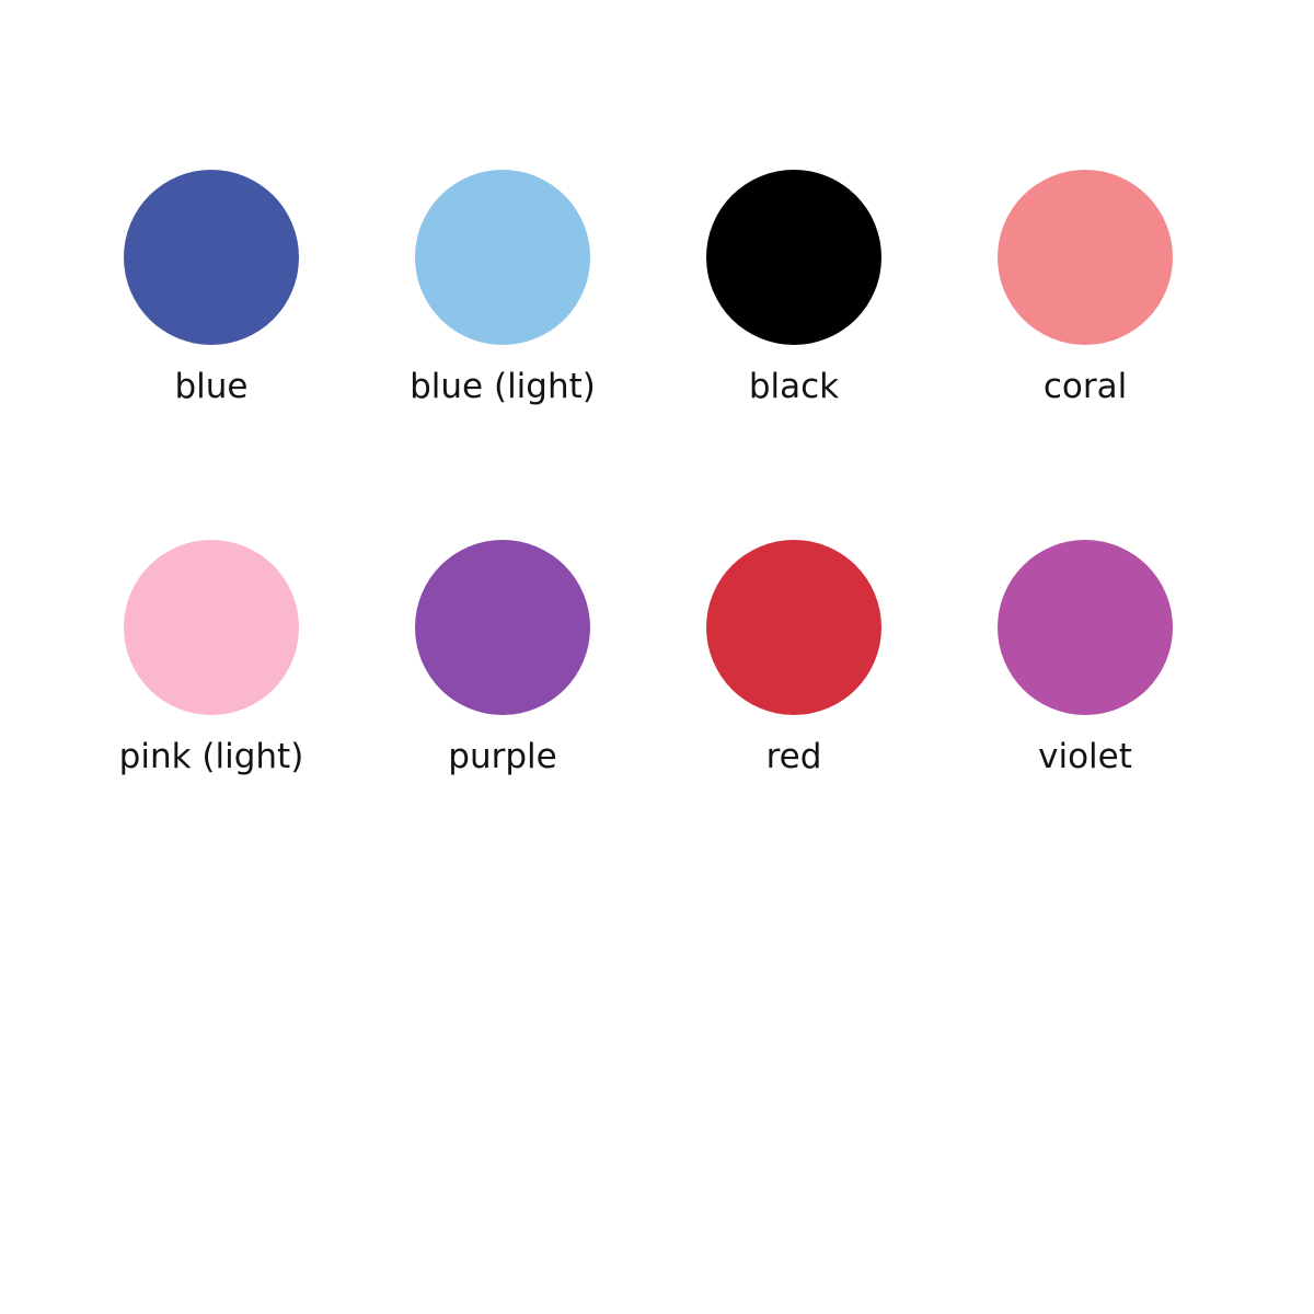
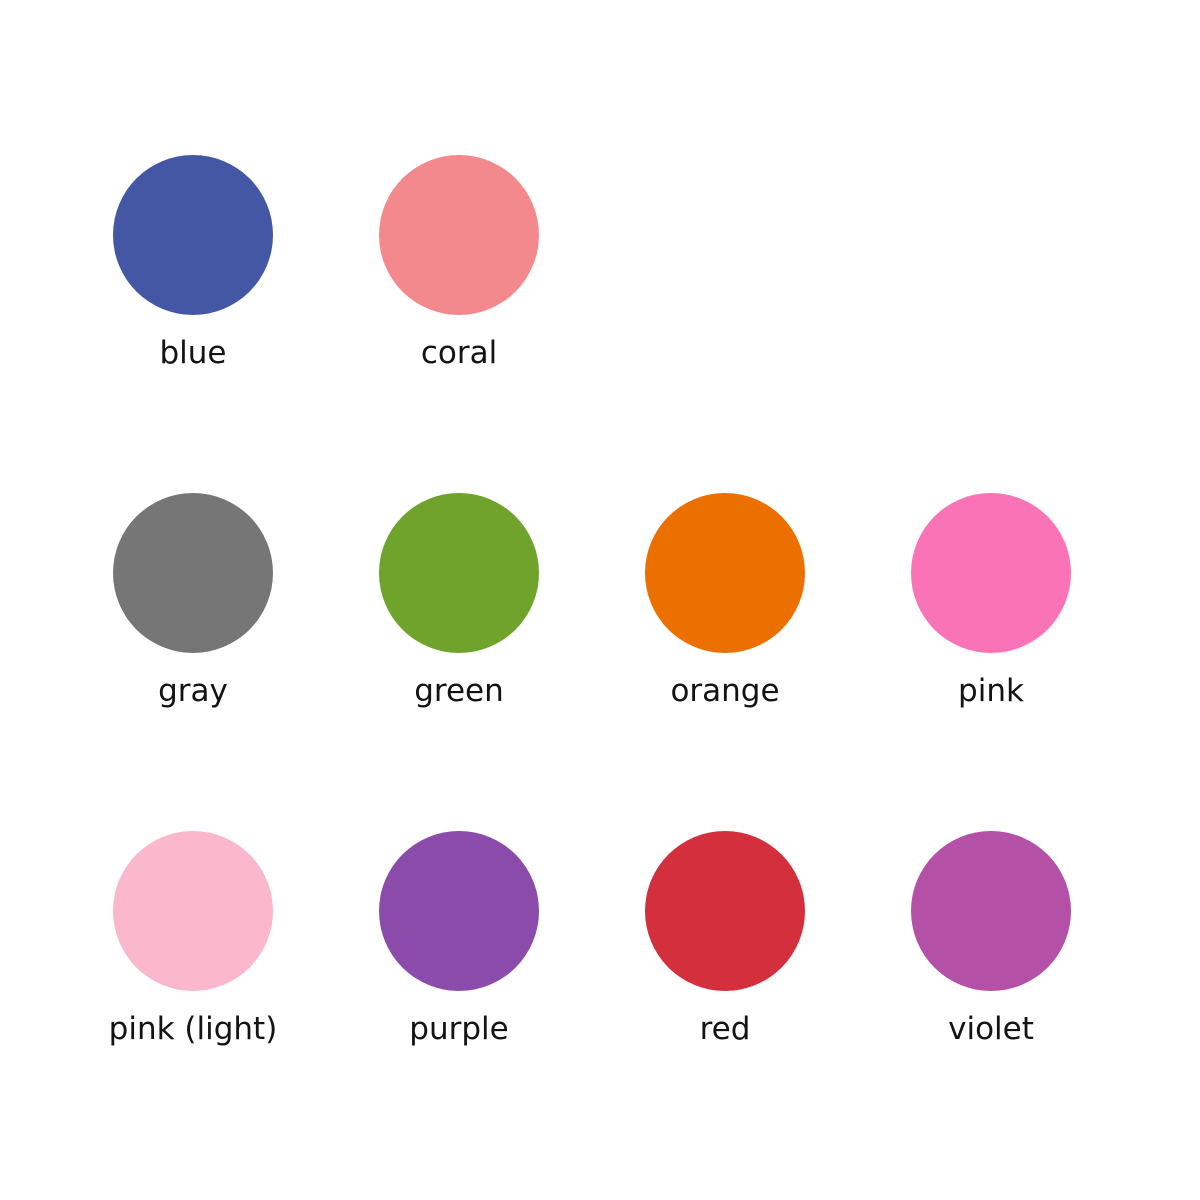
  blue
- blue (light)
- black
  coral
+ gray
+ green
+ orange
+ pink
  pink (light)
  purple
  red
  violet
